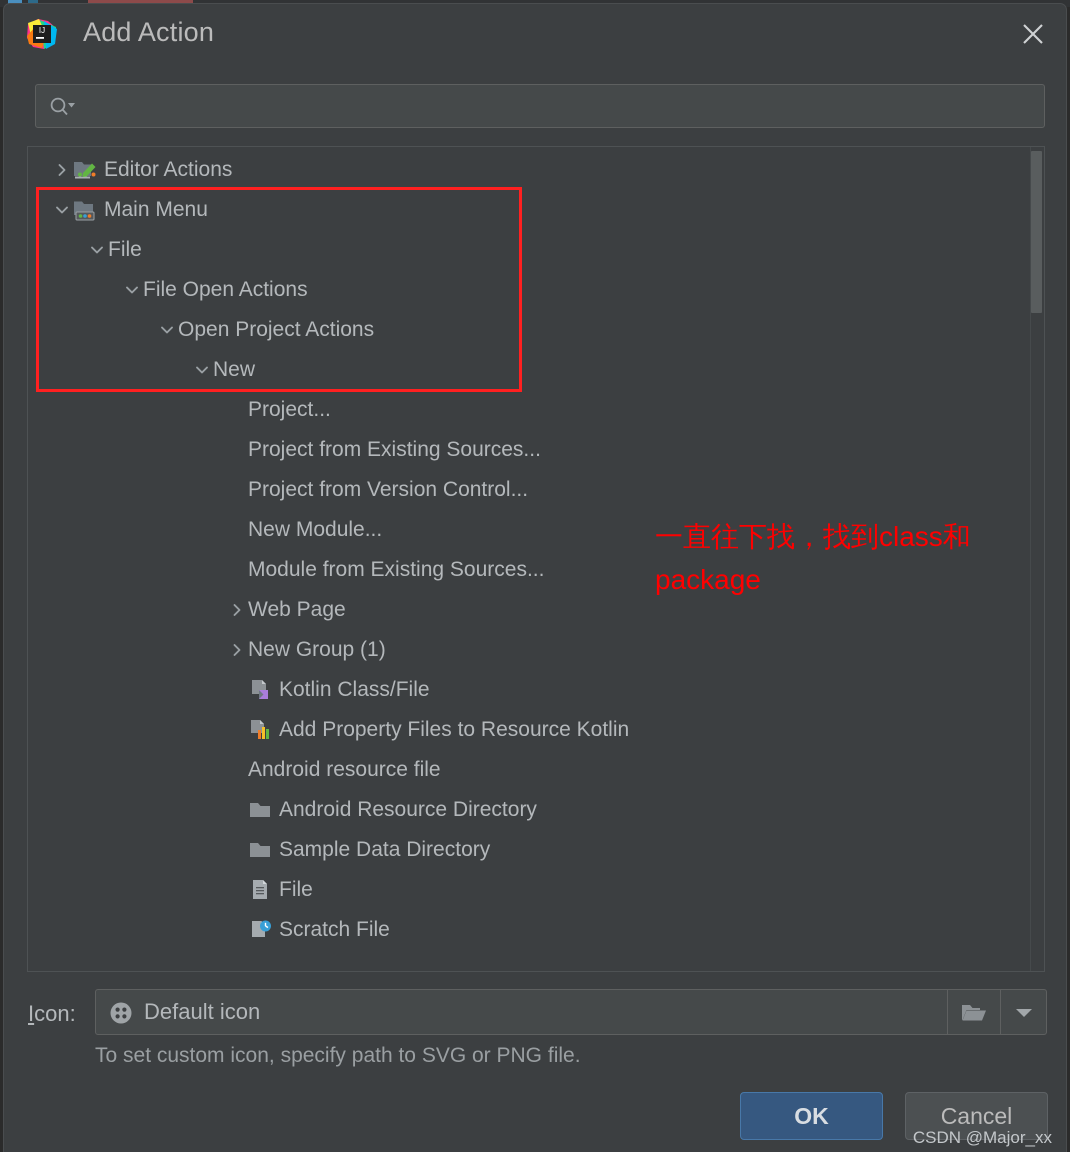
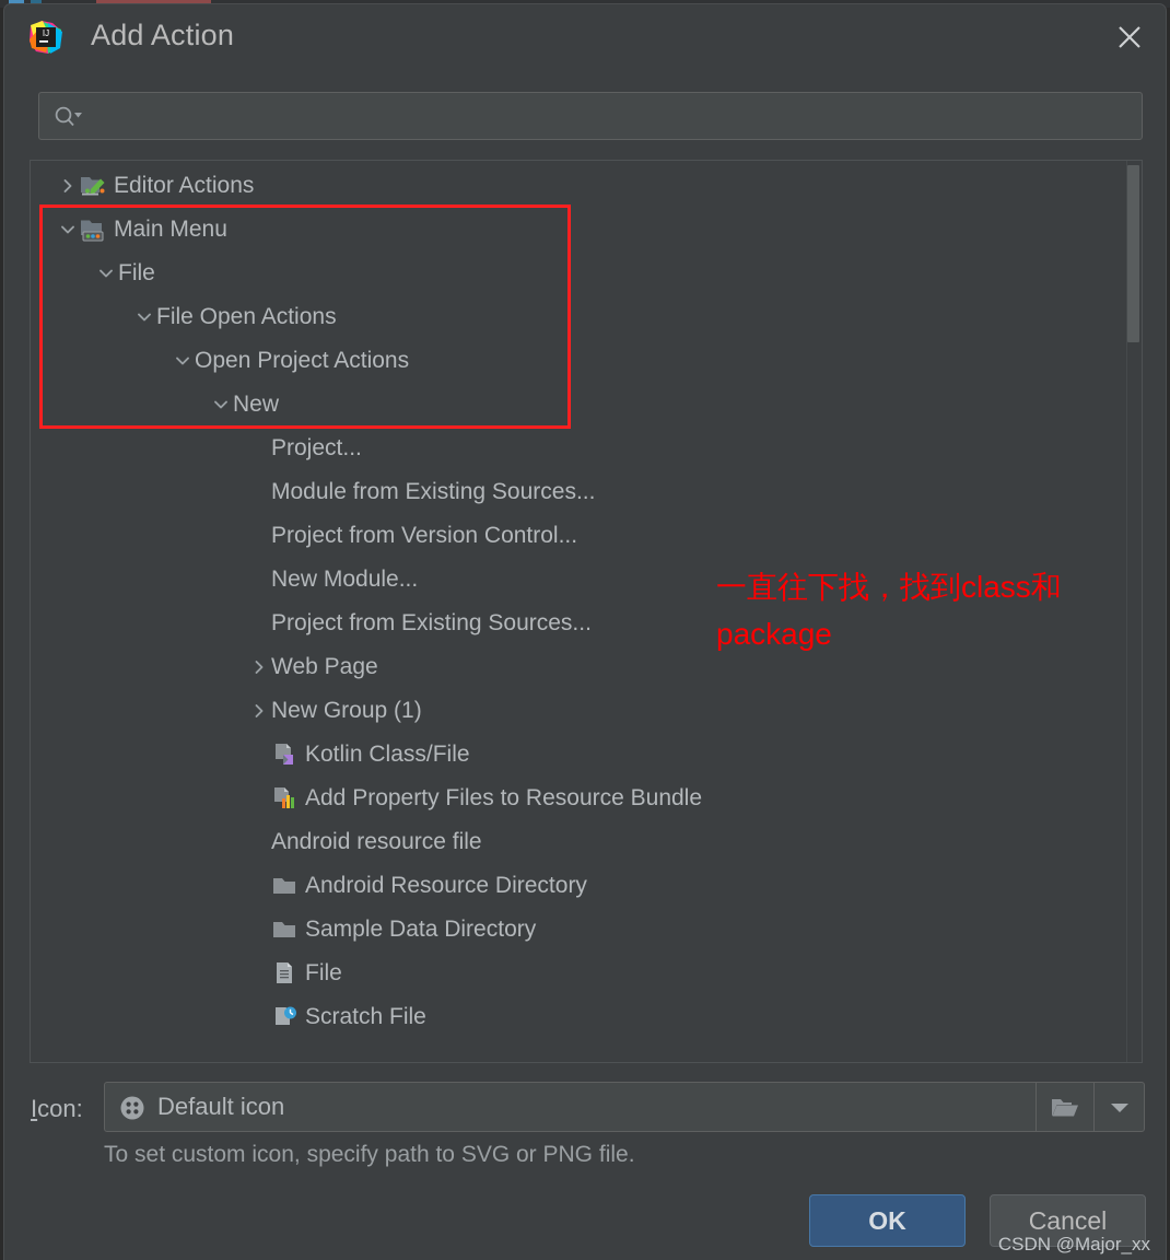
  IJ
  Add Action
  Editor Actions
  Main Menu
  File
  File Open Actions
  Open Project Actions
  New
  Project...
- Project from Existing Sources...
+ Module from Existing Sources...
  Project from Version Control...
  New Module...
- Module from Existing Sources...
+ Project from Existing Sources...
  Web Page
  New Group (1)
  Kotlin Class/File
- Add Property Files to Resource Kotlin
+ Add Property Files to Resource Bundle
  Android resource file
  Android Resource Directory
  Sample Data Directory
  File
  Scratch File
  一直往下找，找到class和package
  Icon:
  Default icon
  To set custom icon, specify path to SVG or PNG file.
  OK
  Cancel
  CSDN @Major_xx
